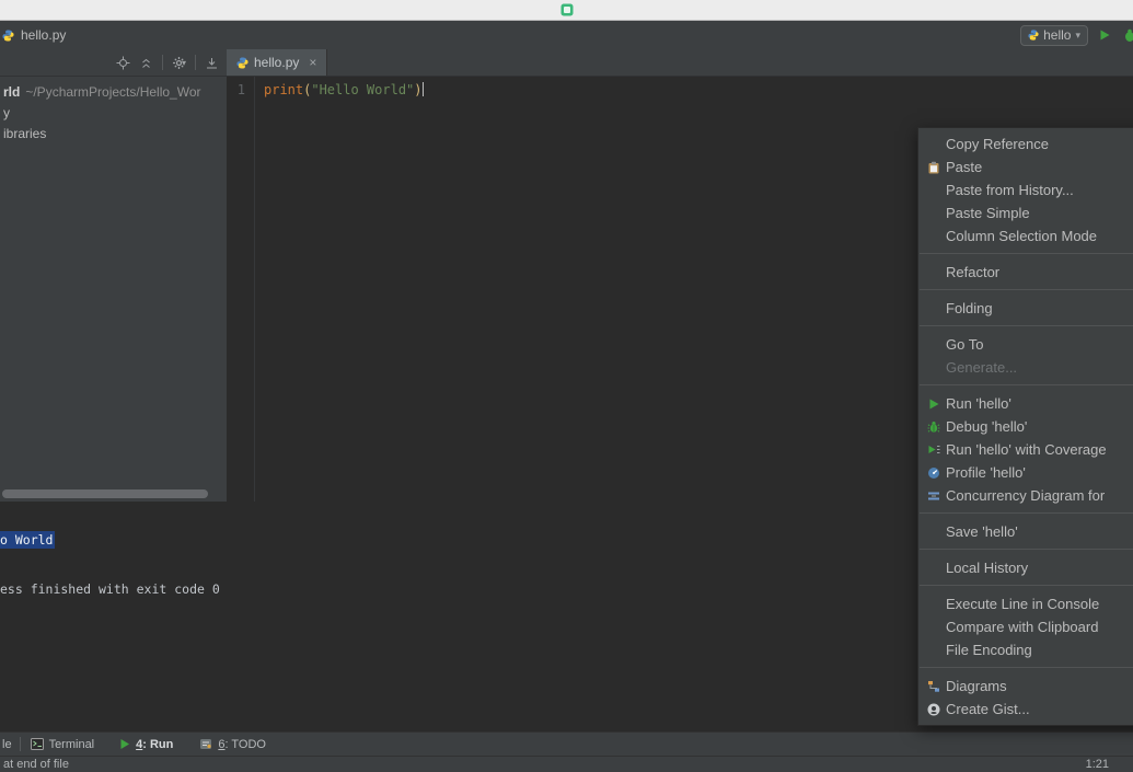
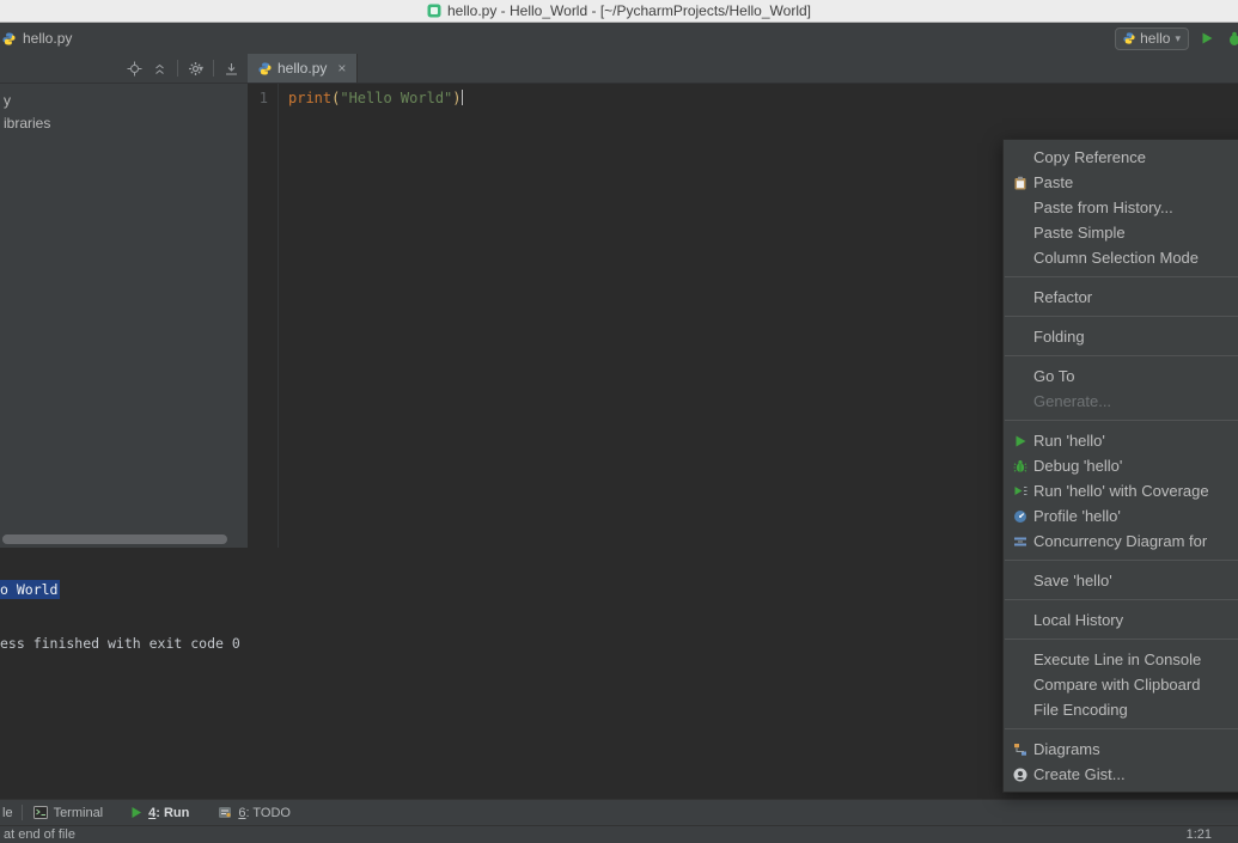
+ hello.py - Hello_World - [~/PycharmProjects/Hello_World]
  hello.py
  hello
  ▾
  ▾
  hello.py
  ×
- rld ~/PycharmProjects/Hello_Wor
  y
  ibraries
  1
  print("Hello World")
  o World
  ess finished with exit code 0
  le
  Terminal
  4: Run
  6: TODO
  at end of file
  1:21
  Copy Reference
  Paste
  Paste from History...
  Paste Simple
  Column Selection Mode
  Refactor
  Folding
  Go To
  Generate...
  Run 'hello'
  Debug 'hello'
  Run 'hello' with Coverage
  Profile 'hello'
  Concurrency Diagram for
  Save 'hello'
  Local History
  Execute Line in Console
  Compare with Clipboard
  File Encoding
  Diagrams
  Create Gist...
